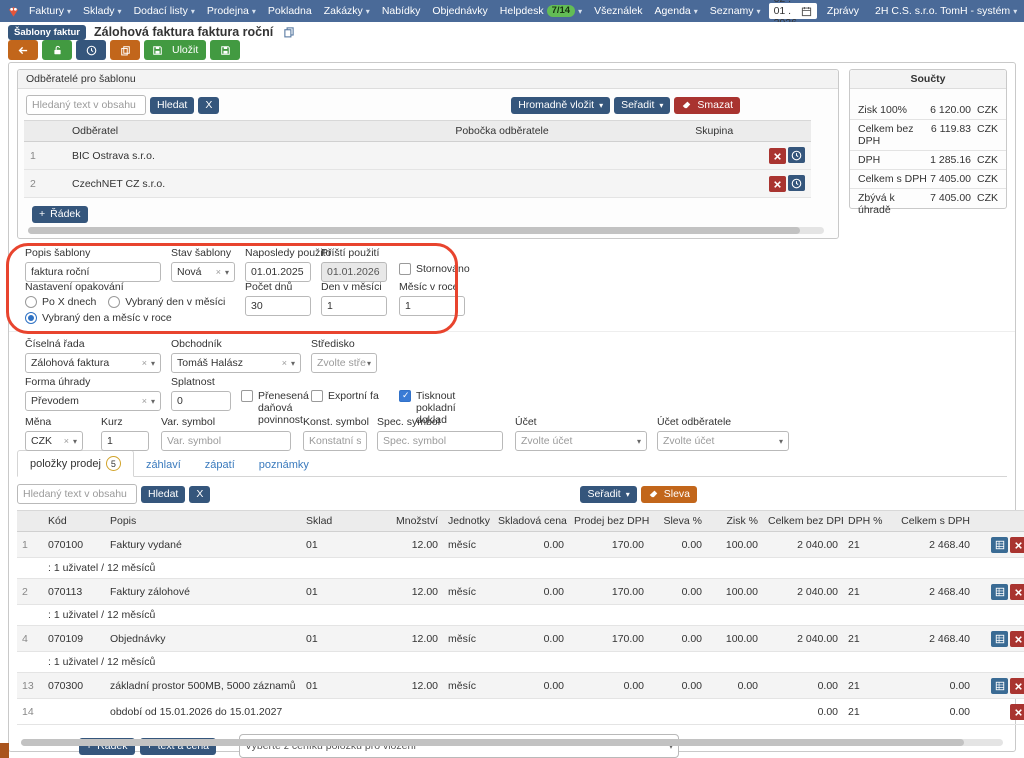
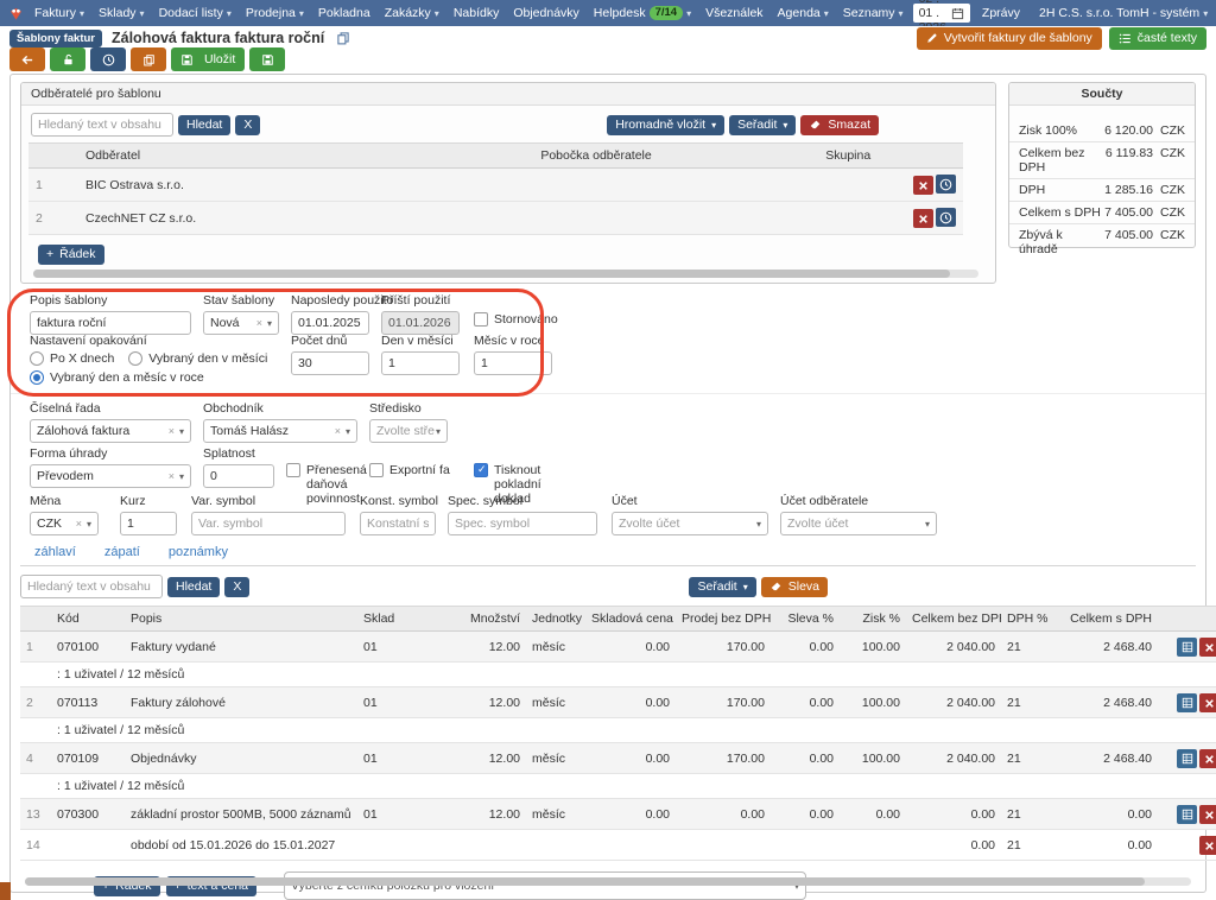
  Faktury
  ▾
  Sklady
  ▾
  Dodací listy
  ▾
  Prodejna
  ▾
  Pokladna
  Zakázky
  ▾
  Nabídky
  Objednávky
  Helpdesk
  7/14
  ▾
  Všeználek
  Agenda
  ▾
  Seznamy
  ▾
  Zprávy
  2H C.S. s.r.o. TomH - systém
  ▾
  Šablony faktur
  Zálohová faktura faktura roční
+ Vytvořit faktury dle šablony
+ časté texty
  Uložit
  Odběratelé pro šablonu
  Hledaný text v obsahu
  Hledat
  X
  Hromadně vložit
  ▾
  Seřadit
  ▾
  Smazat
  	Odběratel	Pobočka odběratele	Skupina
  1	BIC Ostrava s.r.o.
  2	CzechNET CZ s.r.o.
  +
  Řádek
  Součty
  Zisk 100%
  6 120.00
  CZK
  Celkem bez DPH
  6 119.83
  CZK
  DPH
  1 285.16
  CZK
  Celkem s DPH
  7 405.00
  CZK
  Zbývá k úhradě
  7 405.00
  CZK
  Popis šablony
  faktura roční
  Stav šablony
  Nová
  ×
  ▾
  Naposledy použito
  01.01.2025
  Příští použití
  01.01.2026
  Stornováno
  Nastavení opakování
  Po X dnech
  Vybraný den v měsíci
  Vybraný den a měsíc v roce
  Počet dnů
  30
  Den v měsíci
  1
  Měsíc v roce
  1
  Číselná řada
  Zálohová faktura
  ×
  ▾
  Obchodník
  Tomáš Halász
  ×
  ▾
  Středisko
  Zvolte stře
  ▾
  Forma úhrady
  Převodem
  ×
  ▾
  Splatnost
  0
  Přenesená daňová povinnost
  Exportní fa
  Tisknout pokladní doklad
  Měna
  CZK
  ×
  ▾
  Kurz
  1
  Var. symbol
  Var. symbol
  Konst. symbol
  Spec. symbol
  Spec. symbol
  Účet
  Zvolte účet
  ▾
  Účet odběratele
  Zvolte účet
  ▾
- položky prodej
- 5
  záhlaví
  zápatí
  poznámky
  Hledaný text v obsahu
  Hledat
  X
  Seřadit
  ▾
  Sleva
  	Kód	Popis	Sklad	Množství	Jednotky	Skladová cena	Prodej bez DPH	Sleva %	Zisk %	Celkem bez DP	DPH %	Celkem s DPH
  1	070100	Faktury vydané	01	12.00	měsíc	0.00	170.00	0.00	100.00	2 040.00	21	2 468.40
  	: 1 uživatel / 12 měsíců
  2	070113	Faktury zálohové	01	12.00	měsíc	0.00	170.00	0.00	100.00	2 040.00	21	2 468.40
  	: 1 uživatel / 12 měsíců
  4	070109	Objednávky	01	12.00	měsíc	0.00	170.00	0.00	100.00	2 040.00	21	2 468.40
  	: 1 uživatel / 12 měsíců
  13	070300	základní prostor 500MB, 5000 záznamů	01	12.00	měsíc	0.00	0.00	0.00	0.00	0.00	21	0.00
  14		období od 15.01.2026 do 15.01.2027								0.00	21	0.00
  Vyberte z ceníku položku pro vložení
  ▾
